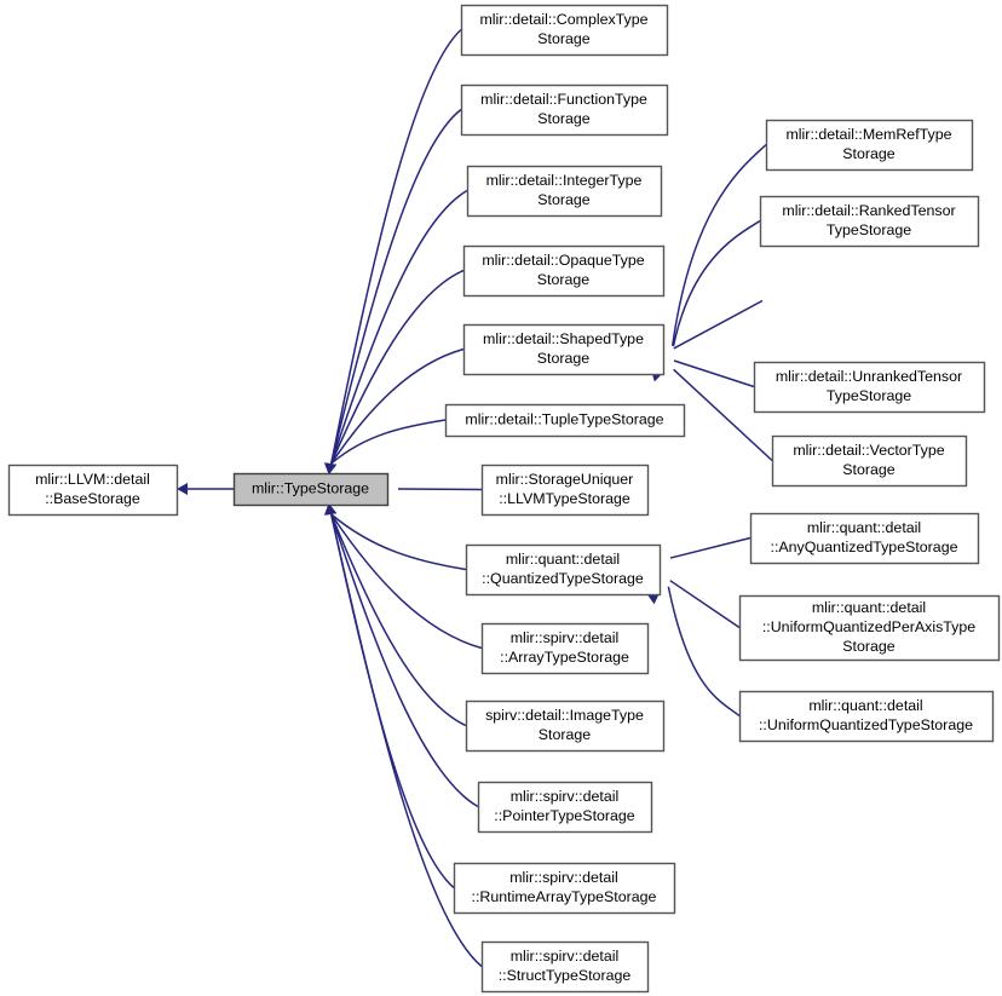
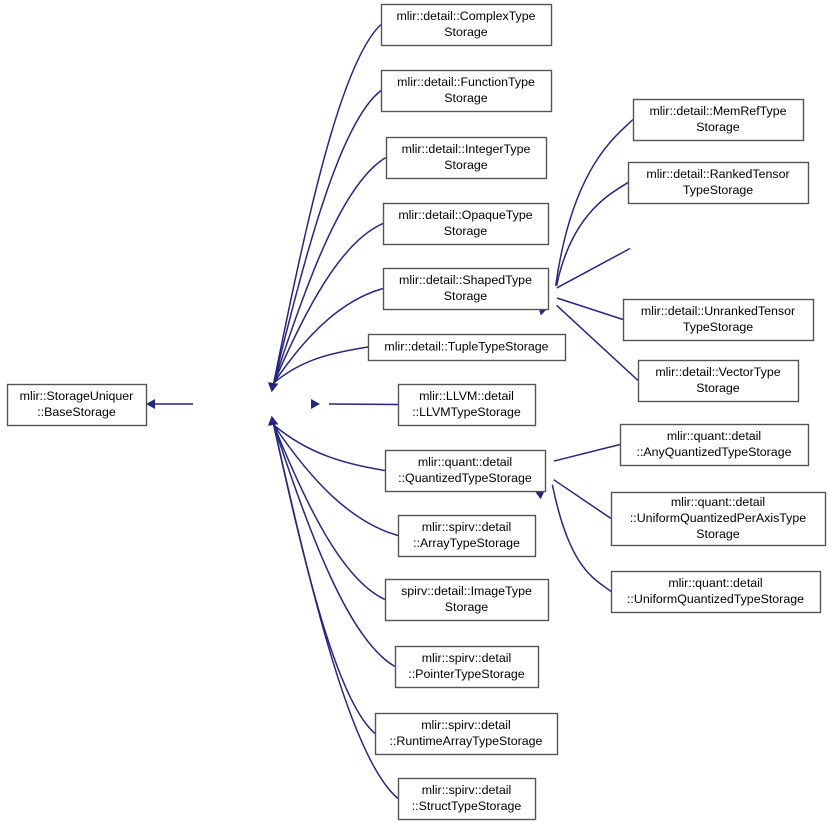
- mlir::LLVM::detail
+ mlir::StorageUniquer
  ::BaseStorage
- mlir::TypeStorage
  mlir::detail::ComplexType
  Storage
  mlir::detail::FunctionType
  Storage
  mlir::detail::IntegerType
  Storage
  mlir::detail::OpaqueType
  Storage
  mlir::detail::ShapedType
  Storage
  mlir::detail::TupleTypeStorage
- mlir::StorageUniquer
+ mlir::LLVM::detail
  ::LLVMTypeStorage
  mlir::quant::detail
  ::QuantizedTypeStorage
  mlir::spirv::detail
  ::ArrayTypeStorage
  spirv::detail::ImageType
  Storage
  mlir::spirv::detail
  ::PointerTypeStorage
  mlir::spirv::detail
  ::RuntimeArrayTypeStorage
  mlir::spirv::detail
  ::StructTypeStorage
  mlir::detail::MemRefType
  Storage
  mlir::detail::RankedTensor
  TypeStorage
  mlir::detail::UnrankedTensor
  TypeStorage
  mlir::detail::VectorType
  Storage
  mlir::quant::detail
  ::AnyQuantizedTypeStorage
  mlir::quant::detail
  ::UniformQuantizedPerAxisType
  Storage
  mlir::quant::detail
  ::UniformQuantizedTypeStorage
